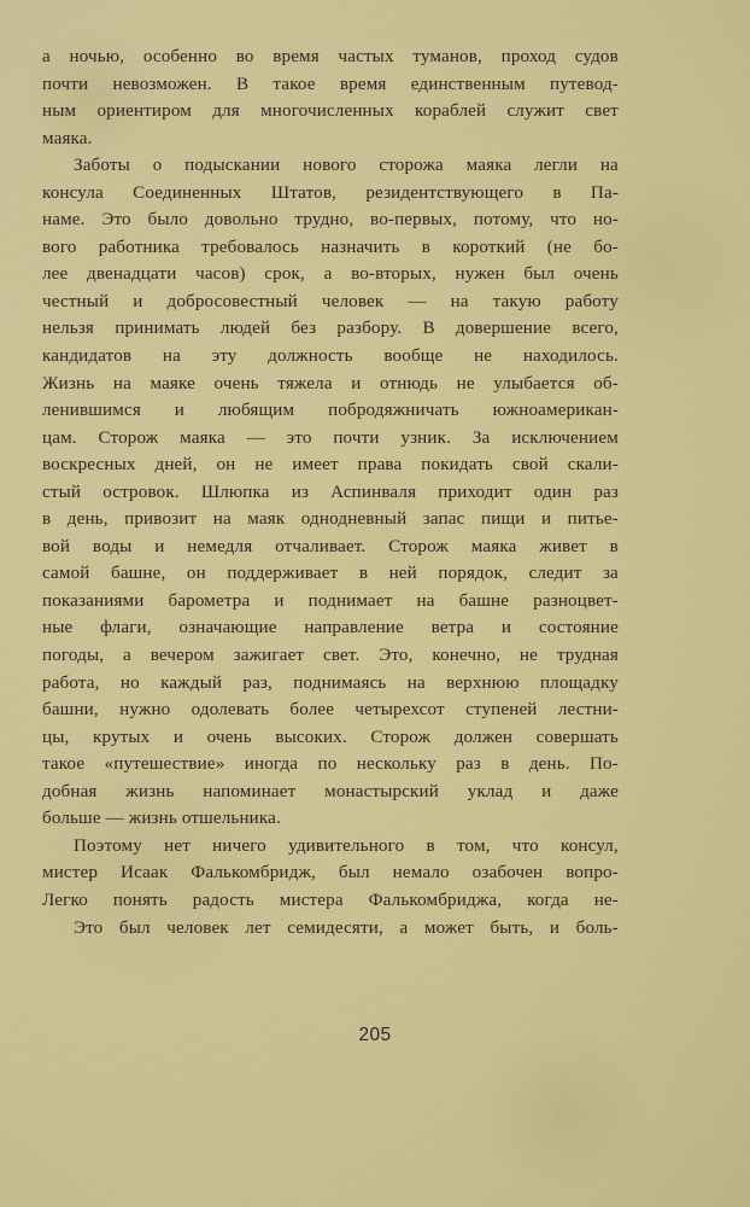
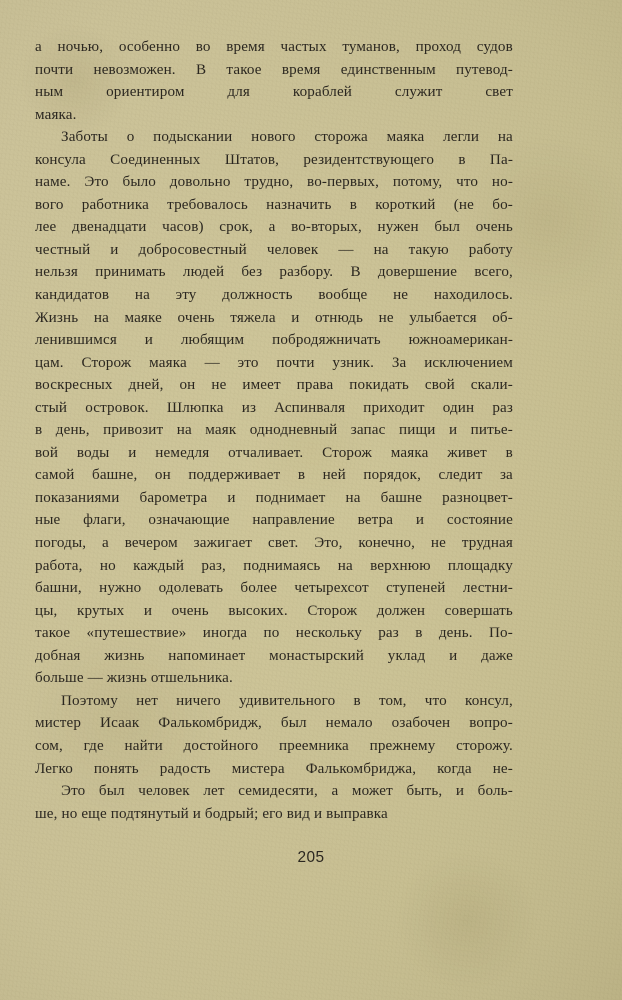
  а
  ночью,
  особенно
  во
  время
  частых
  туманов,
  проход
  судов
  почти
  невозможен.
  В
  такое
  время
  единственным
  путевод-
  ным
  ориентиром
  для
- многочисленных
  кораблей
  служит
  свет
  маяка.
  Заботы
  о
  подыскании
  нового
  сторожа
  маяка
  легли
  на
  консула
  Соединенных
  Штатов,
  резидентствующего
  в
  Па-
  наме.
  Это
  было
  довольно
  трудно,
  во-первых,
  потому,
  что
  но-
  вого
  работника
  требовалось
  назначить
  в
  короткий
  (не
  бо-
  лее
  двенадцати
  часов)
  срок,
  а
  во-вторых,
  нужен
  был
  очень
  честный
  и
  добросовестный
  человек
  —
  на
  такую
  работу
  нельзя
  принимать
  людей
  без
  разбору.
  В
  довершение
  всего,
  кандидатов
  на
  эту
  должность
  вообще
  не
  находилось.
  Жизнь
  на
  маяке
  очень
  тяжела
  и
  отнюдь
  не
  улыбается
  об-
  ленившимся
  и
  любящим
  побродяжничать
  южноамерикан-
  цам.
  Сторож
  маяка
  —
  это
  почти
  узник.
  За
  исключением
  воскресных
  дней,
  он
  не
  имеет
  права
  покидать
  свой
  скали-
  стый
  островок.
  Шлюпка
  из
  Аспинваля
  приходит
  один
  раз
  в
  день,
  привозит
  на
  маяк
  однодневный
  запас
  пищи
  и
  питье-
  вой
  воды
  и
  немедля
  отчаливает.
  Сторож
  маяка
  живет
  в
  самой
  башне,
  он
  поддерживает
  в
  ней
  порядок,
  следит
  за
  показаниями
  барометра
  и
  поднимает
  на
  башне
  разноцвет-
  ные
  флаги,
  означающие
  направление
  ветра
  и
  состояние
  погоды,
  а
  вечером
  зажигает
  свет.
  Это,
  конечно,
  не
  трудная
  работа,
  но
  каждый
  раз,
  поднимаясь
  на
  верхнюю
  площадку
  башни,
  нужно
  одолевать
  более
  четырехсот
  ступеней
  лестни-
  цы,
  крутых
  и
  очень
  высоких.
  Сторож
  должен
  совершать
  такое
  «путешествие»
  иногда
  по
  нескольку
  раз
  в
  день.
  По-
  добная
  жизнь
  напоминает
  монастырский
  уклад
  и
  даже
  больше — жизнь отшельника.
  Поэтому
  нет
  ничего
  удивительного
  в
  том,
  что
  консул,
  мистер
  Исаак
  Фалькомбридж,
  был
  немало
  озабочен
  вопро-
+ сом,
+ где
+ найти
+ достойного
+ преемника
+ прежнему
+ сторожу.
  Легко
  понять
  радость
  мистера
  Фалькомбриджа,
  когда
  не-
  Это
  был
  человек
  лет
  семидесяти,
  а
  может
  быть,
  и
  боль-
+ ше, но еще подтянутый и бодрый; его вид и выправка
  205
